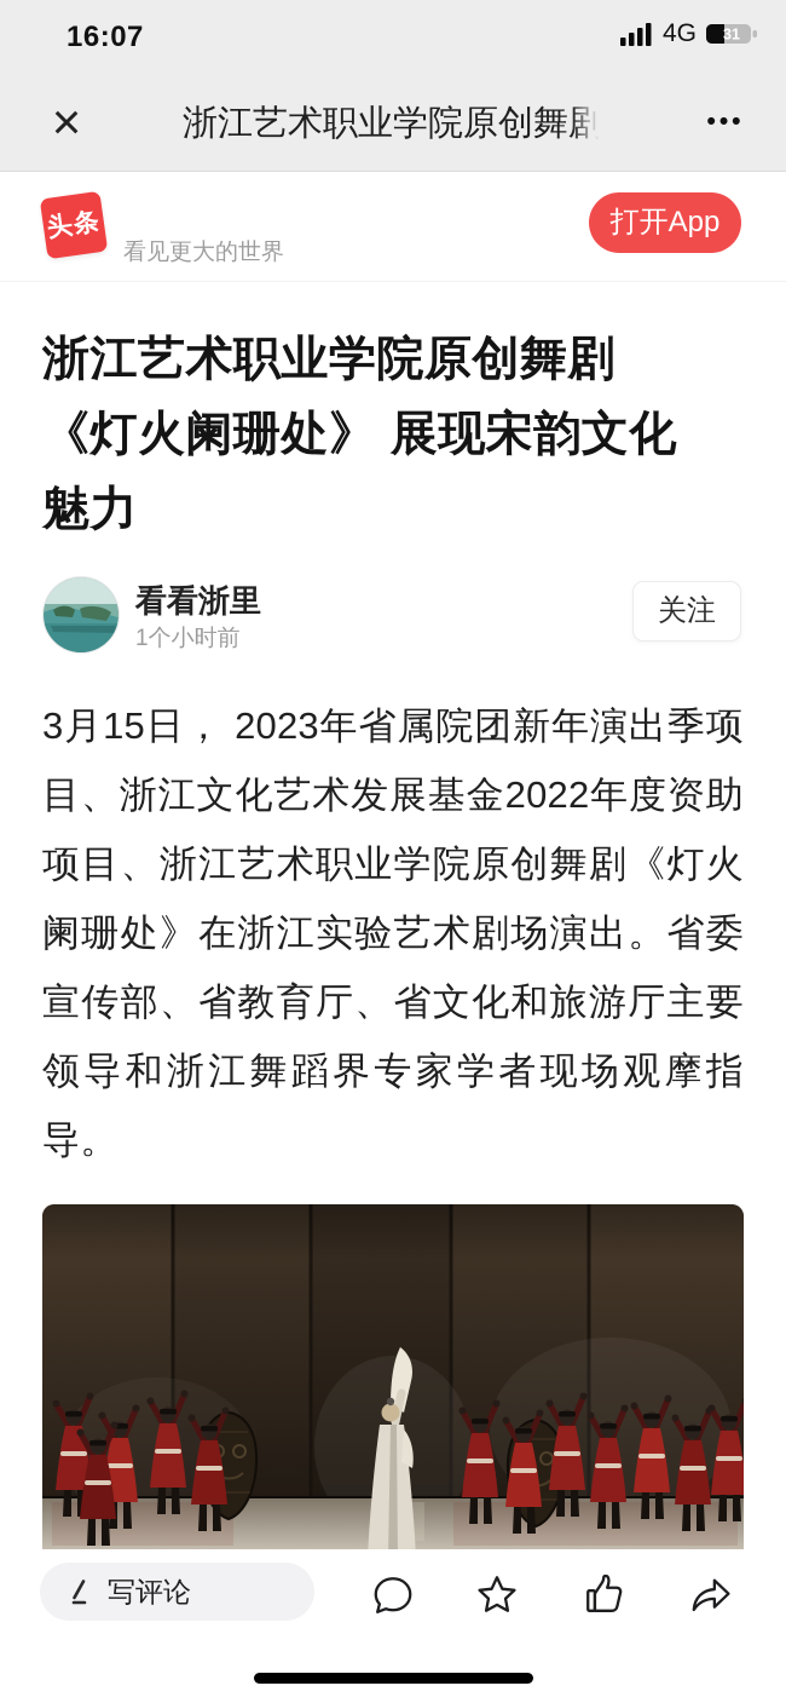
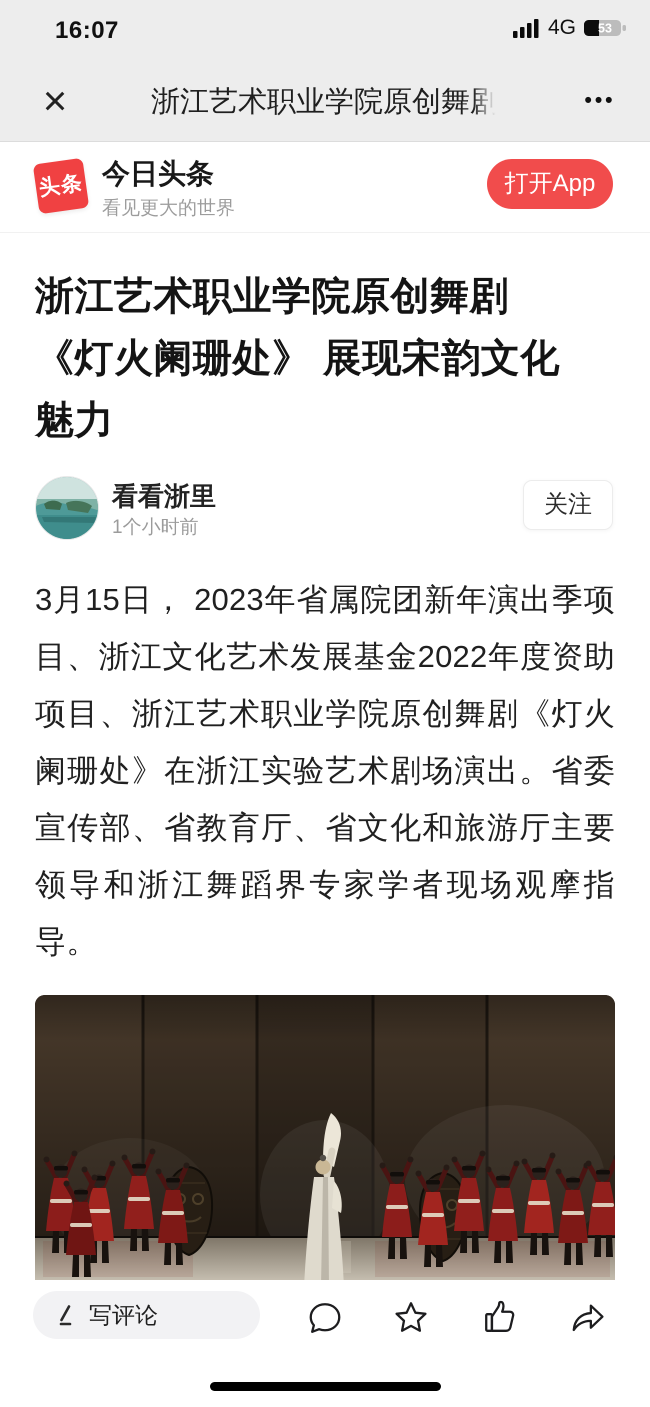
  16:07
  4G
- 31
+ 53
  ×
  浙江艺术职业学院原创舞
  •••
+ 今日头条
  看见更大的世界
  打开App
  浙江艺术职业学院原创舞剧
  《灯火阑珊处》 展现宋韵文化
  魅力
  看看浙里
  1个小时前
  关注
  3月15日， 2023年省属院团新年演出季项目、浙江文化艺术发展基金2022年度资助项目、浙江艺术职业学院原创舞剧《灯火阑珊处》在浙江实验艺术剧场演出。省委宣传部、省教育厅、省文化和旅游厅主要领导和浙江舞蹈界专家学者现场观摩指导。
  写评论
